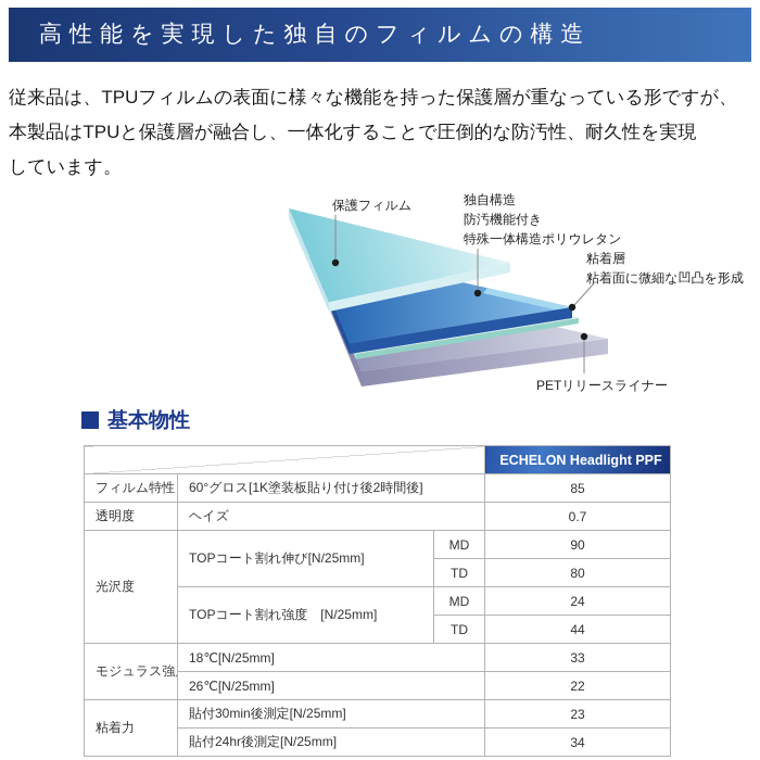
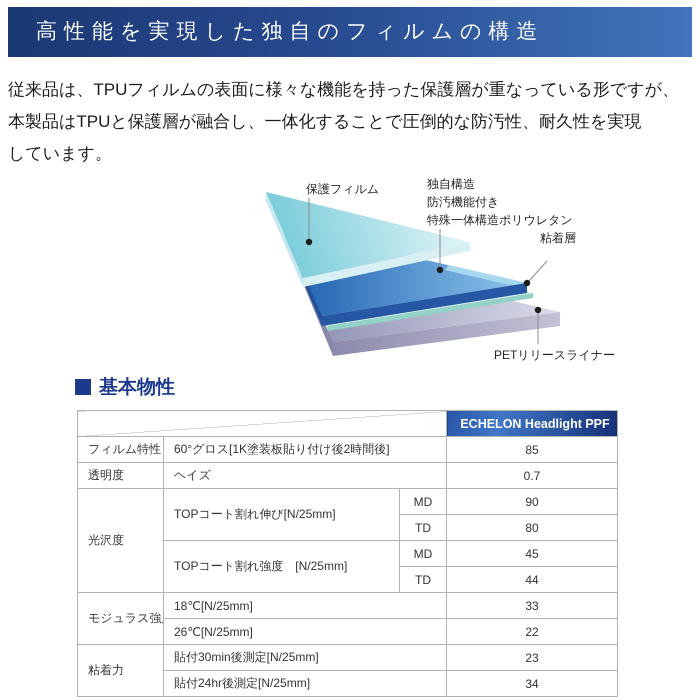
  高性能を実現した独自のフィルムの構造
  従来品は、TPUフィルムの表面に様々な機能を持った保護層が重なっている形ですが、
  本製品はTPUと保護層が融合し、一体化することで圧倒的な防汚性、耐久性を実現
  しています。
  保護フィルム
  独自構造
  防汚機能付き
  特殊一体構造ポリウレタン
  粘着層
- 粘着面に微細な凹凸を形成
  PETリリースライナー
  基本物性
  	ECHELON Headlight PPF
  フィルム特性	60°グロス[1K塗装板貼り付け後2時間後]	85
  透明度	ヘイズ	0.7
  光沢度	TOPコート割れ伸び[N/25mm]	MD	90
  TD	80
- TOPコート割れ強度 [N/25mm]	MD	24
+ TOPコート割れ強度 [N/25mm]	MD	45
  TD	44
  モジュラス強	18℃[N/25mm]	33
  26℃[N/25mm]	22
  粘着力	貼付30min後測定[N/25mm]	23
  貼付24hr後測定[N/25mm]	34
